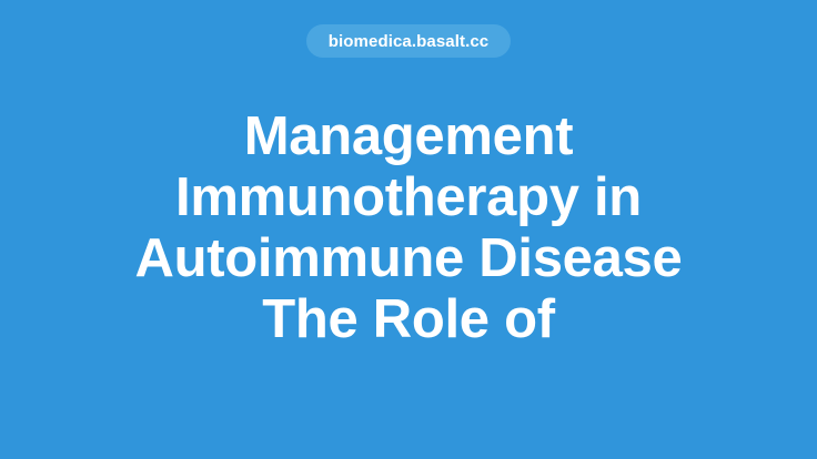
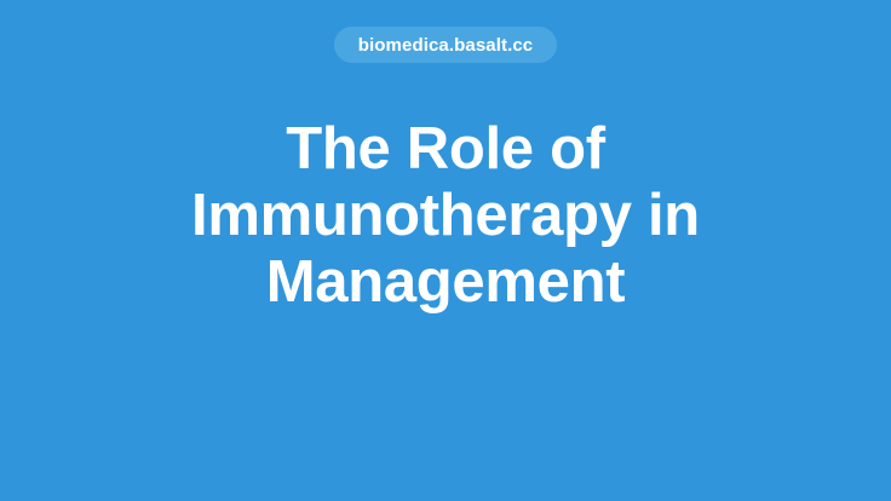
  biomedica.basalt.cc
- Management
+ The Role of
  Immunotherapy in
- Autoimmune Disease
- The Role of
+ Management
